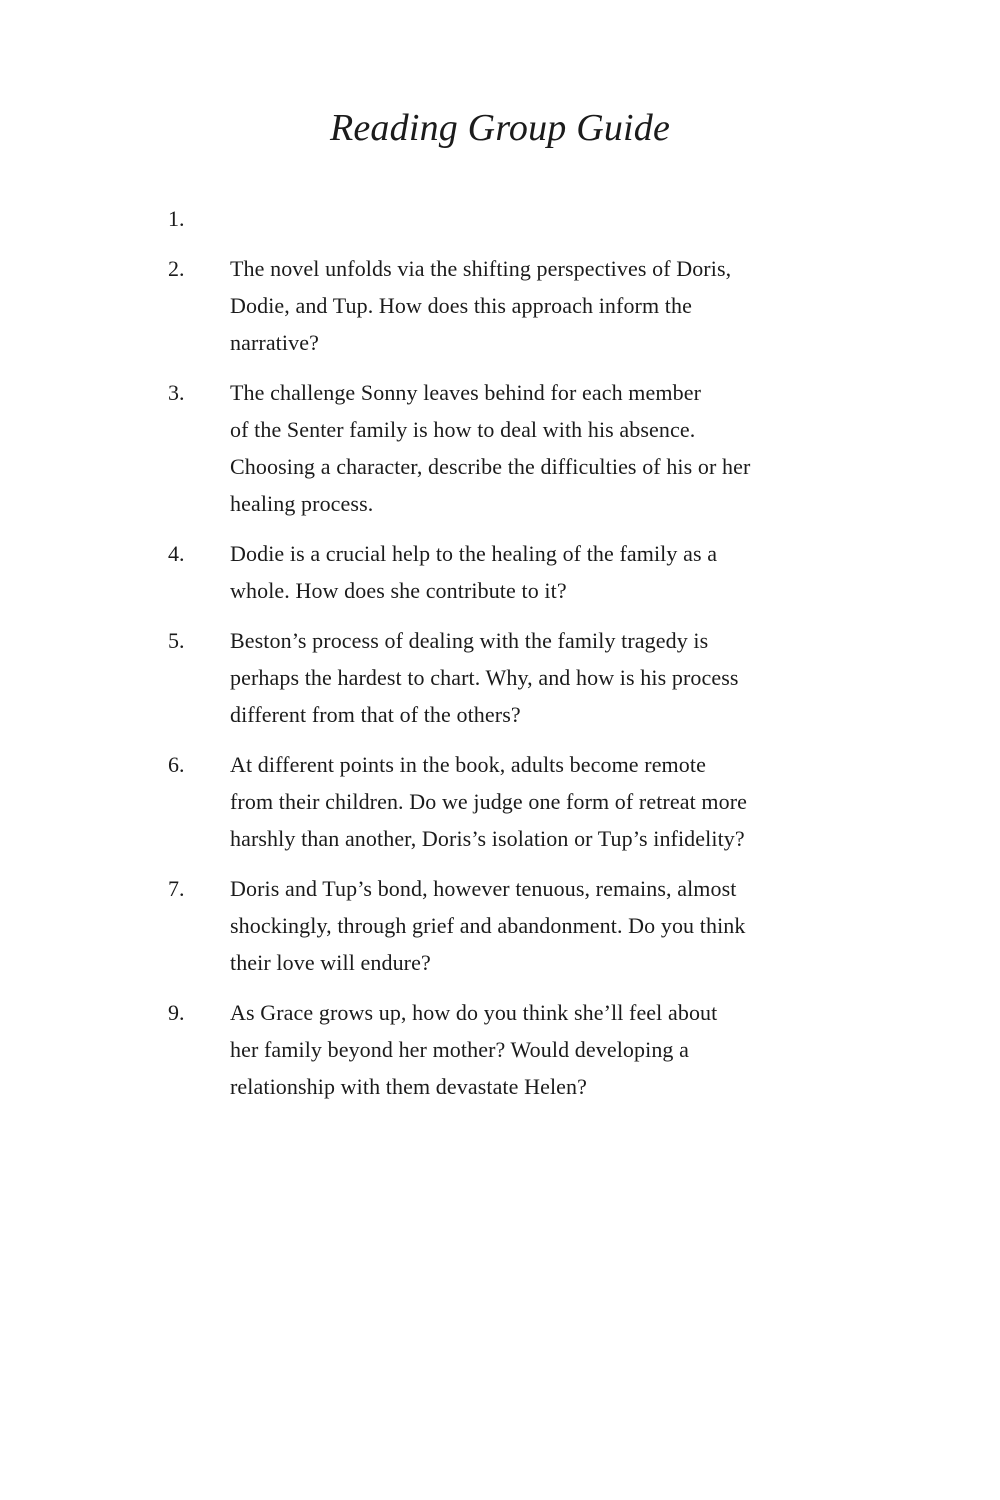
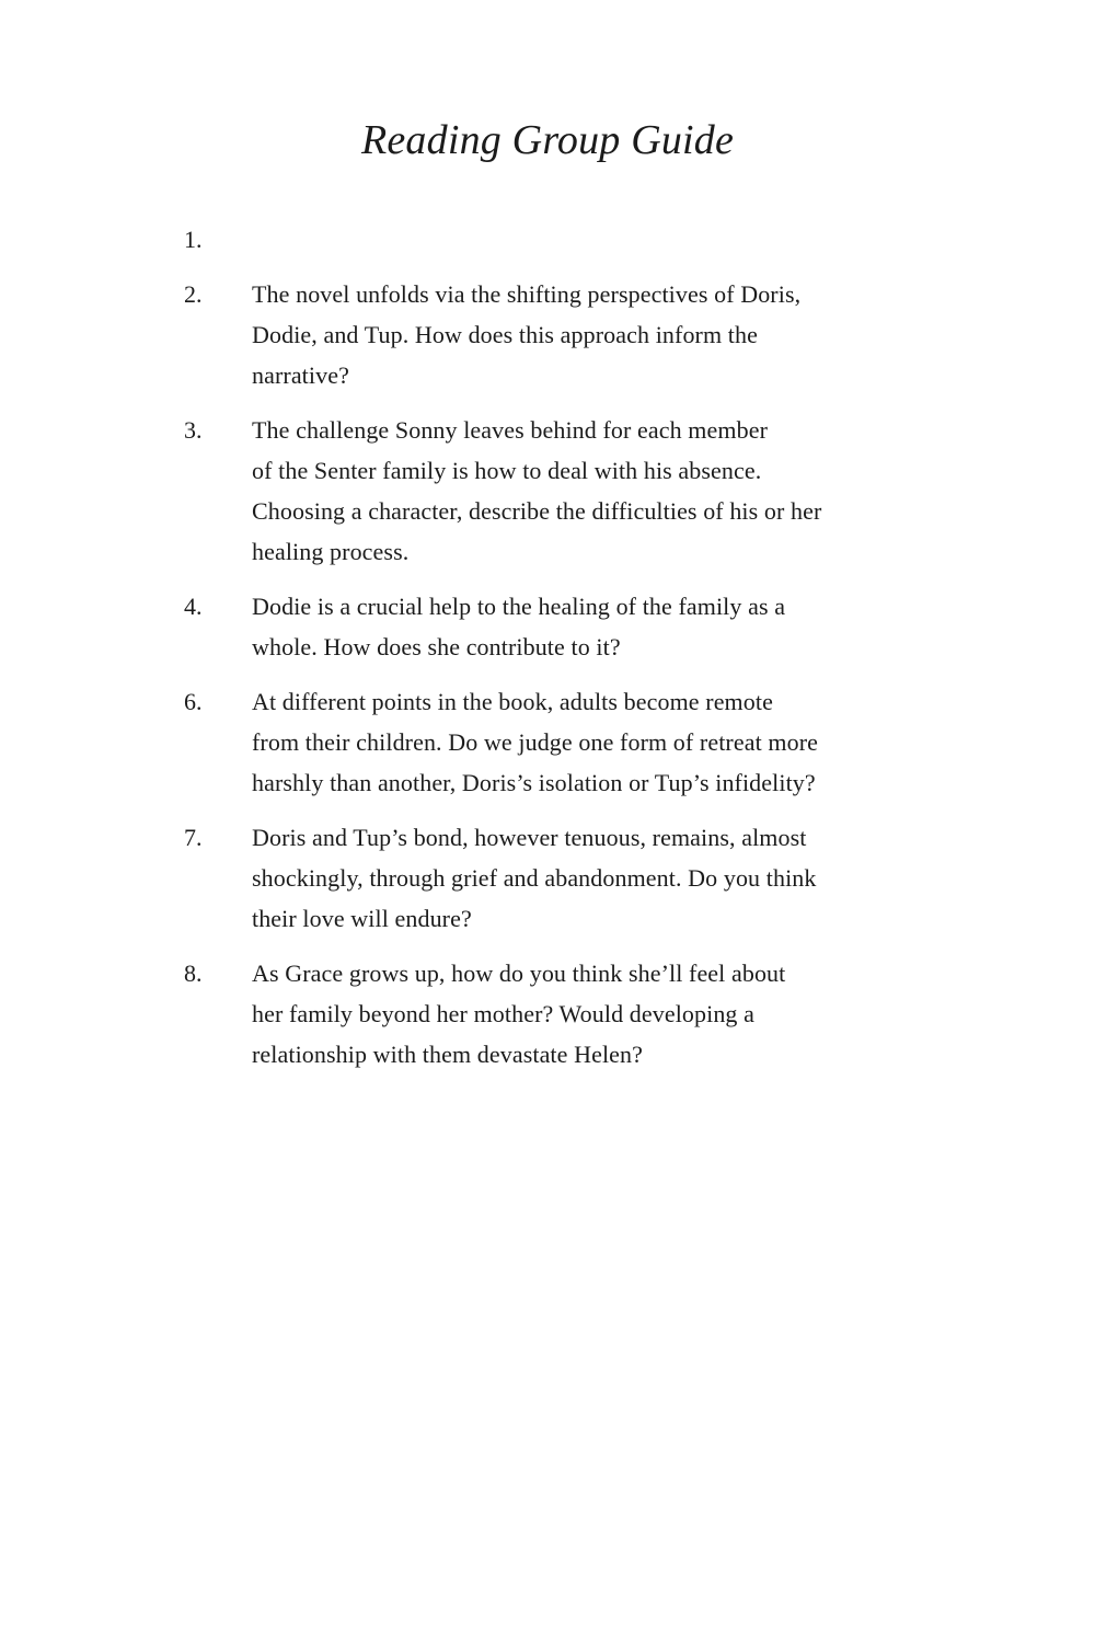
  Reading Group Guide
  1.
  2.
  The novel unfolds via the shifting perspectives of Doris,
  Dodie, and Tup. How does this approach inform the
  narrative?
  3.
  The challenge Sonny leaves behind for each member
  of the Senter family is how to deal with his absence.
  Choosing a character, describe the difficulties of his or her
  healing process.
  4.
  Dodie is a crucial help to the healing of the family as a
  whole. How does she contribute to it?
- 5.
- Beston’s process of dealing with the family tragedy is
- perhaps the hardest to chart. Why, and how is his process
- different from that of the others?
  6.
  At different points in the book, adults become remote
  from their children. Do we judge one form of retreat more
  harshly than another, Doris’s isolation or Tup’s infidelity?
  7.
  Doris and Tup’s bond, however tenuous, remains, almost
  shockingly, through grief and abandonment. Do you think
  their love will endure?
- 9.
+ 8.
  As Grace grows up, how do you think she’ll feel about
  her family beyond her mother? Would developing a
  relationship with them devastate Helen?
